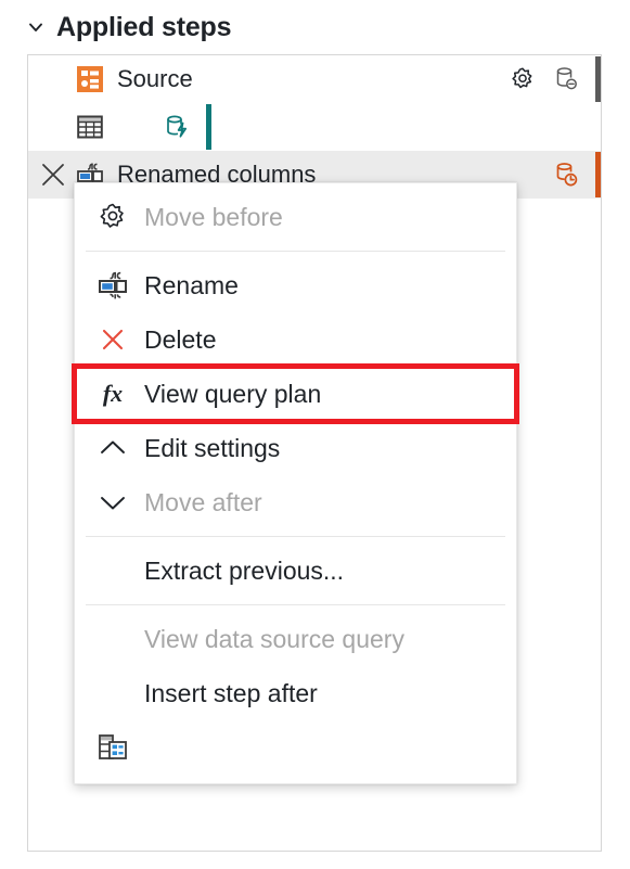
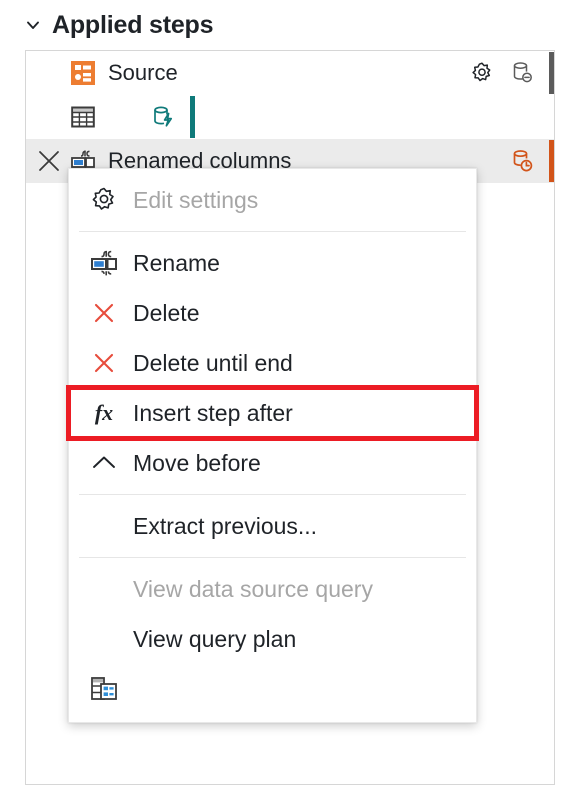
  Applied steps
  Source
  Renamed columns
- Move before
+ Edit settings
  Rename
  Delete
+ Delete until end
  fx
- View query plan
+ Insert step after
- Edit settings
+ Move before
- Move after
  Extract previous...
  View data source query
- Insert step after
+ View query plan
